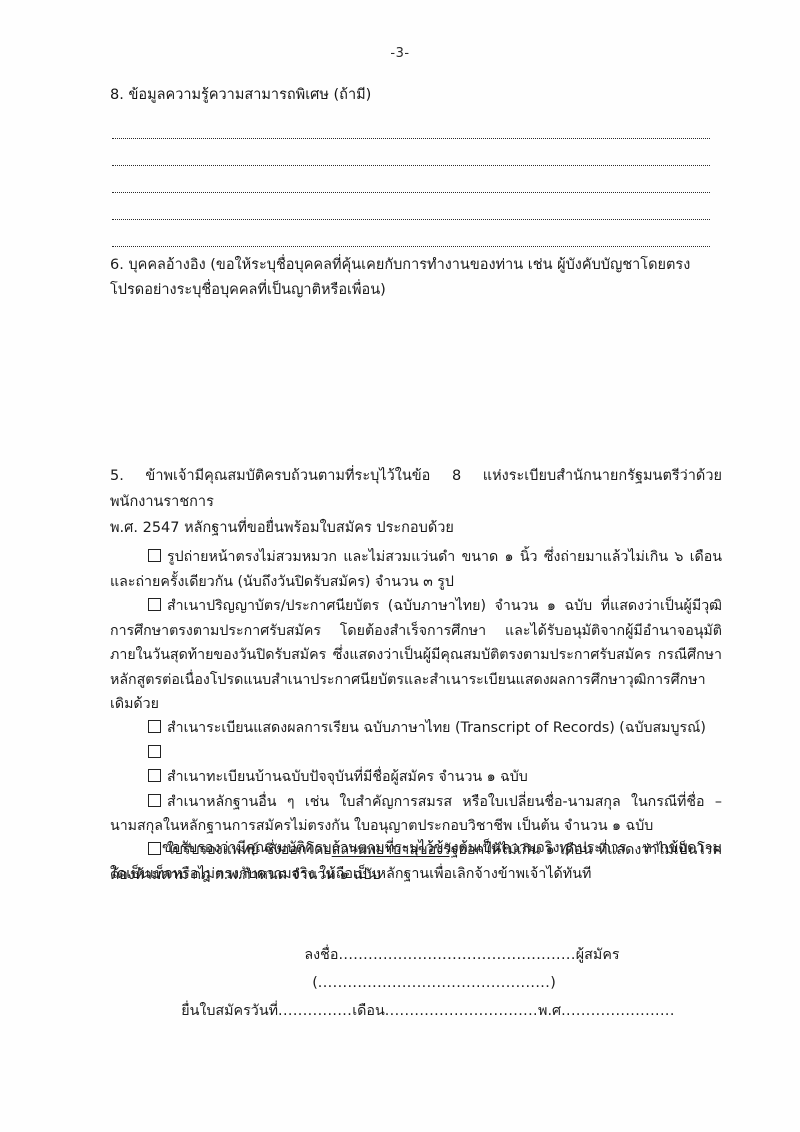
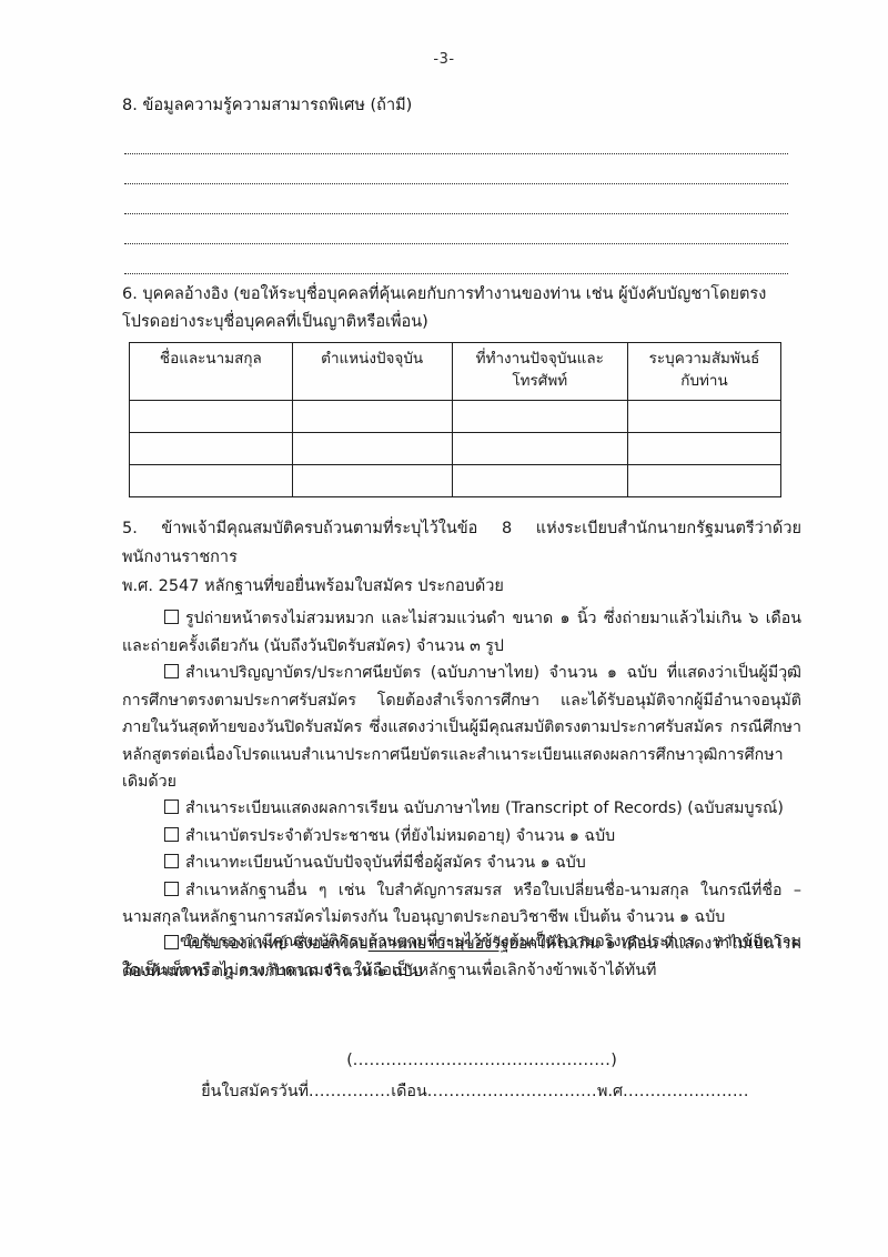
  -3-
  8. ข้อมูลความรู้ความสามารถพิเศษ (ถ้ามี)
  6. บุคคลอ้างอิง (ขอให้ระบุชื่อบุคคลที่คุ้นเคยกับการทำงานของท่าน เช่น ผู้บังคับบัญชาโดยตรง
  โปรดอย่างระบุชื่อบุคคลที่เป็นญาติหรือเพื่อน)
+ ชื่อและนามสกุล	ตำแหน่งปัจจุบัน	ที่ทำงานปัจจุบันและ โทรศัพท์	ระบุความสัมพันธ์ กับท่าน
  5. ข้าพเจ้ามีคุณสมบัติครบถ้วนตามที่ระบุไว้ในข้อ 8 แห่งระเบียบสำนักนายกรัฐมนตรีว่าด้วยพนักงานราชการ
  พ.ศ. 2547 หลักฐานที่ขอยื่นพร้อมใบสมัคร ประกอบด้วย
  รูปถ่ายหน้าตรงไม่สวมหมวก และไม่สวมแว่นดำ ขนาด ๑ นิ้ว ซึ่งถ่ายมาแล้วไม่เกิน ๖ เดือน และถ่ายครั้งเดียวกัน (นับถึงวันปิดรับสมัคร) จำนวน ๓ รูป
  สำเนาปริญญาบัตร/ประกาศนียบัตร (ฉบับภาษาไทย) จำนวน ๑ ฉบับ ที่แสดงว่าเป็นผู้มีวุฒิการศึกษาตรงตามประกาศรับสมัคร โดยต้องสำเร็จการศึกษา และได้รับอนุมัติจากผู้มีอำนาจอนุมัติภายในวันสุดท้ายของวันปิดรับสมัคร ซึ่งแสดงว่าเป็นผู้มีคุณสมบัติตรงตามประกาศรับสมัคร กรณีศึกษาหลักสูตรต่อเนื่องโปรดแนบสำเนาประกาศนียบัตรและสำเนาระเบียนแสดงผลการศึกษาวุฒิการศึกษาเดิมด้วย
  สำเนาระเบียนแสดงผลการเรียน ฉบับภาษาไทย (Transcript of Records) (ฉบับสมบูรณ์)
+ สำเนาบัตรประจำตัวประชาชน (ที่ยังไม่หมดอายุ) จำนวน ๑ ฉบับ
  สำเนาทะเบียนบ้านฉบับปัจจุบันที่มีชื่อผู้สมัคร จำนวน ๑ ฉบับ
  สำเนาหลักฐานอื่น ๆ เช่น ใบสำคัญการสมรส หรือใบเปลี่ยนชื่อ-นามสกุล ในกรณีที่ชื่อ – นามสกุลในหลักฐานการสมัครไม่ตรงกัน ใบอนุญาตประกอบวิชาชีพ เป็นต้น จำนวน ๑ ฉบับ
  ใบรับรองแพทย์ ซึ่งออกโดยสถานพยาบาลของรัฐออกให้ไม่เกิน ๑ เดือน ที่แสดงว่าไม่เป็นโรคต้องห้ามตาม กฎ ก.พ.กำหนด จำนวน ๑ ฉบับ
  ขอรับรองว่ามีคุณสมบัติครบถ้วนตามที่ระบุไว้ข้างต้นเป็นความจริงทุกประการ หากข้อความใดเป็นเท็จหรือไม่ตรงกับความจริง ให้ถือเป็นหลักฐานเพื่อเลิกจ้างข้าพเจ้าได้ทันที
- ลงชื่อ................................................ผู้สมัคร
  (...............................................)
  ยื่นใบสมัครวันที่...............เดือน...............................พ.ศ.......................
